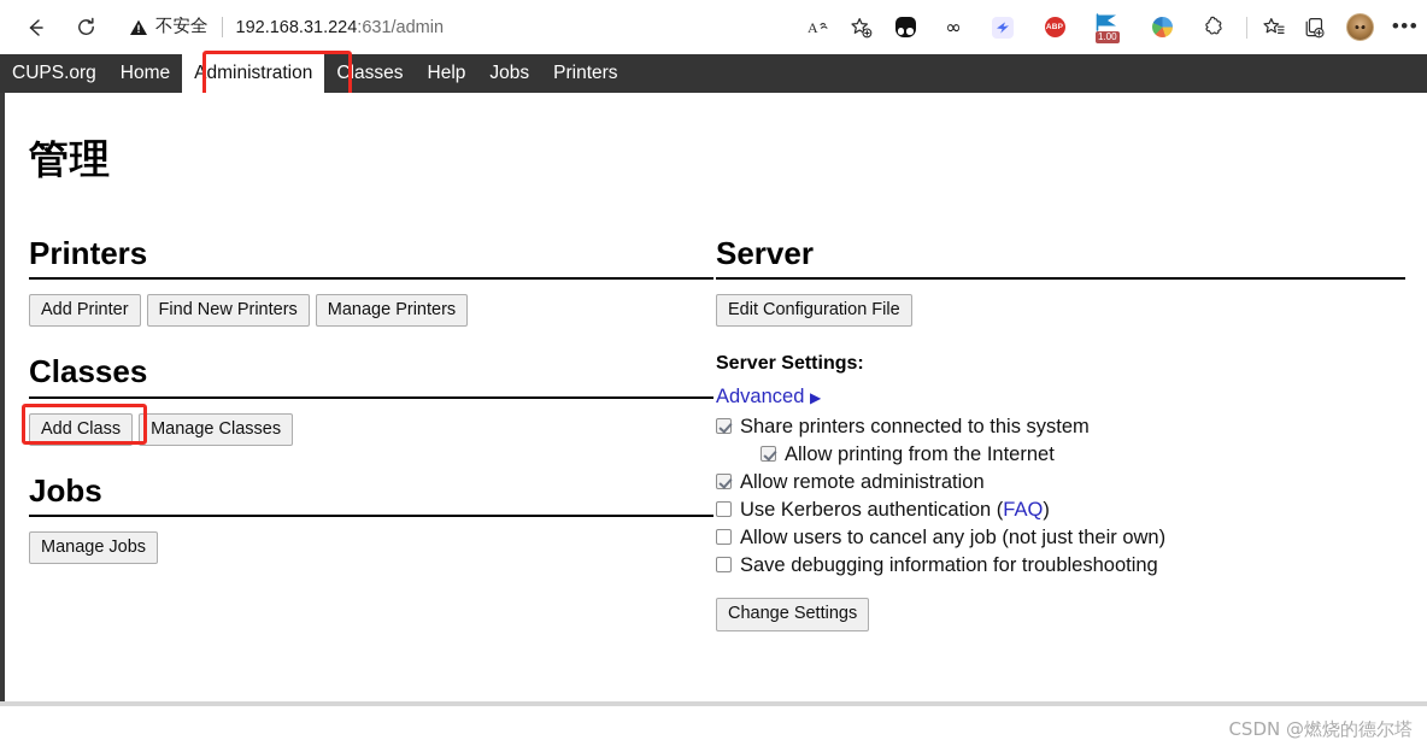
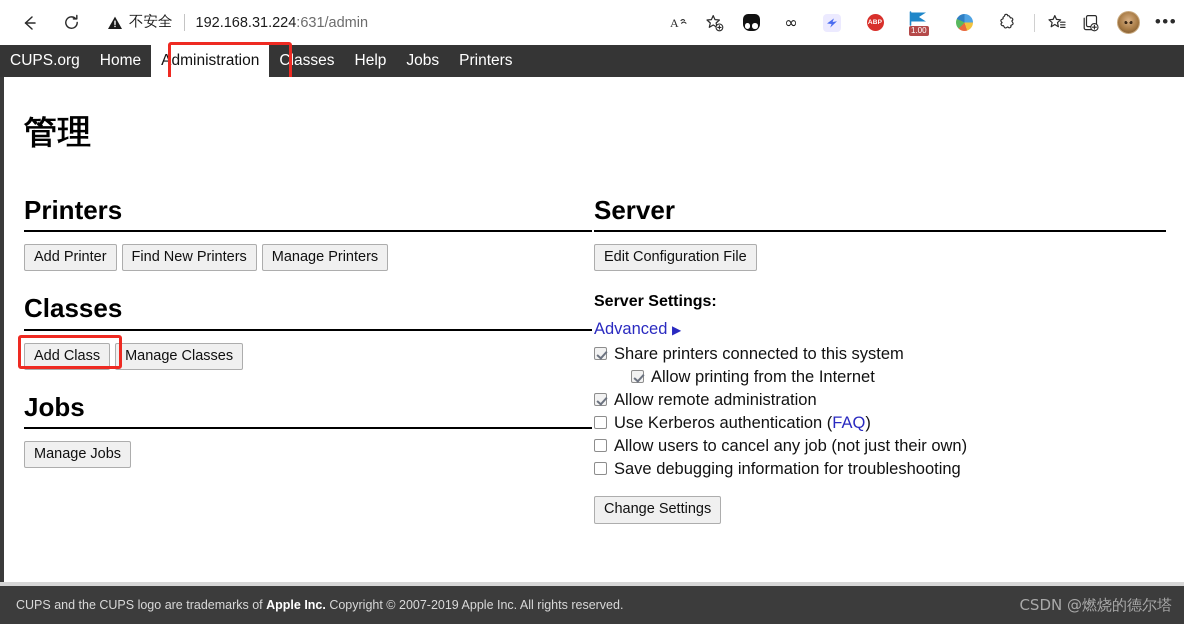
  不安全
  192.168.31.224:631/admin
  A
  ∞
  1.00
  •••
  CUPS.org
  Home
  Administration
  Classes
  Help
  Jobs
  Printers
  管理
  Printers
  Add Printer
  Find New Printers
  Manage Printers
  Classes
  Add Class
  Manage Classes
  Jobs
  Manage Jobs
  Server
  Edit Configuration File
  Server Settings:
  Advanced ▶
  Share printers connected to this system
  Allow printing from the Internet
  Allow remote administration
  Use Kerberos authentication (FAQ)
  Allow users to cancel any job (not just their own)
  Save debugging information for troubleshooting
  Change Settings
+ CUPS and the CUPS logo are trademarks of Apple Inc. Copyright © 2007-2019 Apple Inc. All rights reserved.
  CSDN @燃烧的德尔塔
